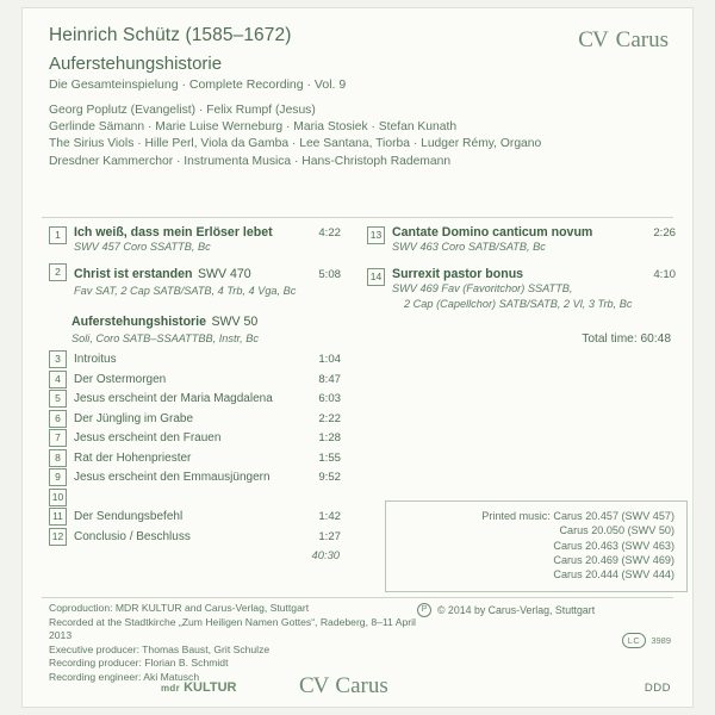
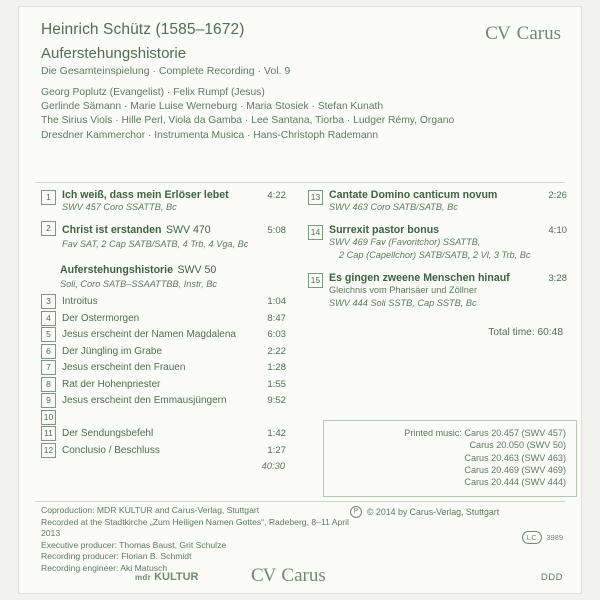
  Heinrich Schütz (1585–1672)
  Auferstehungshistorie
  Die Gesamteinspielung · Complete Recording · Vol. 9
  Georg Poplutz (Evangelist) · Felix Rumpf (Jesus)
  Gerlinde Sämann · Marie Luise Werneburg · Maria Stosiek · Stefan Kunath
  The Sirius Viols · Hille Perl, Viola da Gamba · Lee Santana, Tiorba · Ludger Rémy, Organo
  Dresdner Kammerchor · Instrumenta Musica · Hans-Christoph Rademann
  CV
  Carus
  1
  Ich weiß, dass mein Erlöser lebet
  4:22
  SWV 457 Coro SSATTB, Bc
  2
  Christ ist erstanden SWV 470
  5:08
  Fav SAT, 2 Cap SATB/SATB, 4 Trb, 4 Vga, Bc
  Auferstehungshistorie SWV 50
  Soli, Coro SATB–SSAATTBB, Instr, Bc
  3
  Introitus
  1:04
  4
  Der Ostermorgen
  8:47
  5
- Jesus erscheint der Maria Magdalena
+ Jesus erscheint der Namen Magdalena
  6:03
  6
  Der Jüngling im Grabe
  2:22
  7
  Jesus erscheint den Frauen
  1:28
  8
  Rat der Hohenpriester
  1:55
  9
  Jesus erscheint den Emmausjüngern
  9:52
  10
  11
  Der Sendungsbefehl
  1:42
  12
  Conclusio / Beschluss
  1:27
  40:30
  13
  Cantate Domino canticum novum
  2:26
  SWV 463 Coro SATB/SATB, Bc
  14
  Surrexit pastor bonus
  4:10
  SWV 469 Fav (Favoritchor) SSATTB,
  2 Cap (Capellchor) SATB/SATB, 2 Vl, 3 Trb, Bc
+ 15
+ Es gingen zweene Menschen hinauf
+ 3:28
+ Gleichnis vom Pharisäer und Zöllner
+ SWV 444 Soli SSTB, Cap SSTB, Bc
  Total time: 60:48
  Printed music: Carus 20.457 (SWV 457)
  Carus 20.050 (SWV 50)
  Carus 20.463 (SWV 463)
  Carus 20.469 (SWV 469)
  Carus 20.444 (SWV 444)
  Coproduction: MDR KULTUR and Carus-Verlag, Stuttgart
  Recorded at the Stadtkirche „Zum Heiligen Namen Gottes“, Radeberg, 8–11 April 2013
  Executive producer: Thomas Baust, Grit Schulze
  Recording producer: Florian B. Schmidt
  Recording engineer: Aki Matusch
  © 2014 by Carus-Verlag, Stuttgart
  LC
  3989
  mdr KULTUR
  CV
  Carus
  DDD
